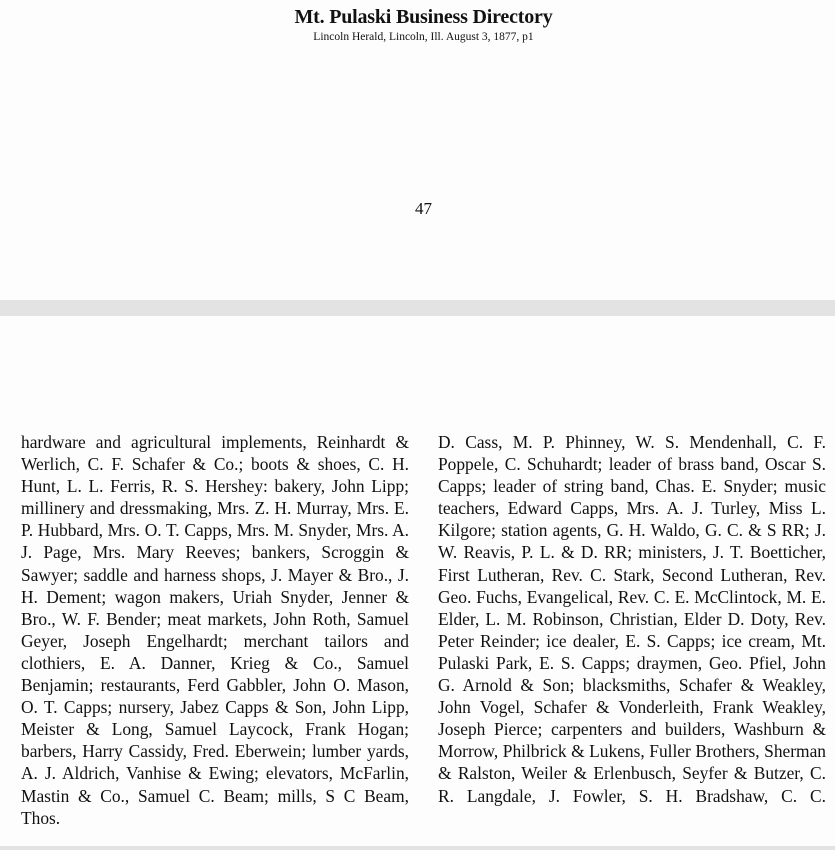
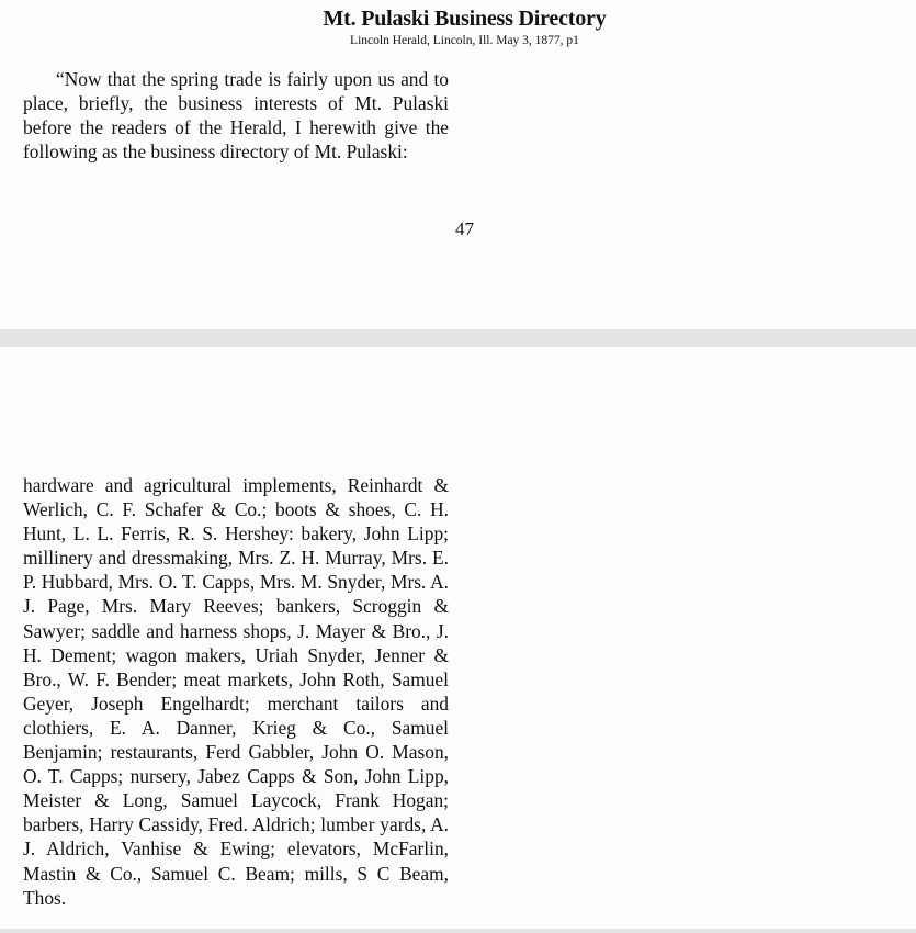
  Mt. Pulaski Business Directory
- Lincoln Herald, Lincoln, Ill. August 3, 1877, p1
+ Lincoln Herald, Lincoln, Ill. May 3, 1877, p1
+ “Now that the spring trade is fairly upon us and to place, briefly, the business interests of Mt. Pulaski before the readers of the Herald, I herewith give the following as the business directory of Mt. Pulaski:
  47
- hardware and agricultural implements, Reinhardt & Werlich, C. F. Schafer & Co.; boots & shoes, C. H. Hunt, L. L. Ferris, R. S. Hershey: bakery, John Lipp; millinery and dressmaking, Mrs. Z. H. Murray, Mrs. E. P. Hubbard, Mrs. O. T. Capps, Mrs. M. Snyder, Mrs. A. J. Page, Mrs. Mary Reeves; bankers, Scroggin & Sawyer; saddle and harness shops, J. Mayer & Bro., J. H. Dement; wagon makers, Uriah Snyder, Jenner & Bro., W. F. Bender; meat markets, John Roth, Samuel Geyer, Joseph Engelhardt; merchant tailors and clothiers, E. A. Danner, Krieg & Co., Samuel Benjamin; restaurants, Ferd Gabbler, John O. Mason, O. T. Capps; nursery, Jabez Capps & Son, John Lipp, Meister & Long, Samuel Laycock, Frank Hogan; barbers, Harry Cassidy, Fred. Eberwein; lumber yards, A. J. Aldrich, Vanhise & Ewing; elevators, McFarlin, Mastin & Co., Samuel C. Beam; mills, S C Beam, Thos.
+ hardware and agricultural implements, Reinhardt & Werlich, C. F. Schafer & Co.; boots & shoes, C. H. Hunt, L. L. Ferris, R. S. Hershey: bakery, John Lipp; millinery and dressmaking, Mrs. Z. H. Murray, Mrs. E. P. Hubbard, Mrs. O. T. Capps, Mrs. M. Snyder, Mrs. A. J. Page, Mrs. Mary Reeves; bankers, Scroggin & Sawyer; saddle and harness shops, J. Mayer & Bro., J. H. Dement; wagon makers, Uriah Snyder, Jenner & Bro., W. F. Bender; meat markets, John Roth, Samuel Geyer, Joseph Engelhardt; merchant tailors and clothiers, E. A. Danner, Krieg & Co., Samuel Benjamin; restaurants, Ferd Gabbler, John O. Mason, O. T. Capps; nursery, Jabez Capps & Son, John Lipp, Meister & Long, Samuel Laycock, Frank Hogan; barbers, Harry Cassidy, Fred. Aldrich; lumber yards, A. J. Aldrich, Vanhise & Ewing; elevators, McFarlin, Mastin & Co., Samuel C. Beam; mills, S C Beam, Thos.
- D. Cass, M. P. Phinney, W. S. Mendenhall, C. F. Poppele, C. Schuhardt; leader of brass band, Oscar S. Capps; leader of string band, Chas. E. Snyder; music teachers, Edward Capps, Mrs. A. J. Turley, Miss L. Kilgore; station agents, G. H. Waldo, G. C. & S RR; J. W. Reavis, P. L. & D. RR; ministers, J. T. Boetticher, First Lutheran, Rev. C. Stark, Second Lutheran, Rev. Geo. Fuchs, Evangelical, Rev. C. E. McClintock, M. E. Elder, L. M. Robinson, Christian, Elder D. Doty, Rev. Peter Reinder; ice dealer, E. S. Capps; ice cream, Mt. Pulaski Park, E. S. Capps; draymen, Geo. Pfiel, John G. Arnold & Son; blacksmiths, Schafer & Weakley, John Vogel, Schafer & Vonderleith, Frank Weakley, Joseph Pierce; carpenters and builders, Washburn & Morrow, Philbrick & Lukens, Fuller Brothers, Sherman & Ralston, Weiler & Erlenbusch, Seyfer & Butzer, C. R. Langdale, J. Fowler, S. H. Bradshaw, C. C.
